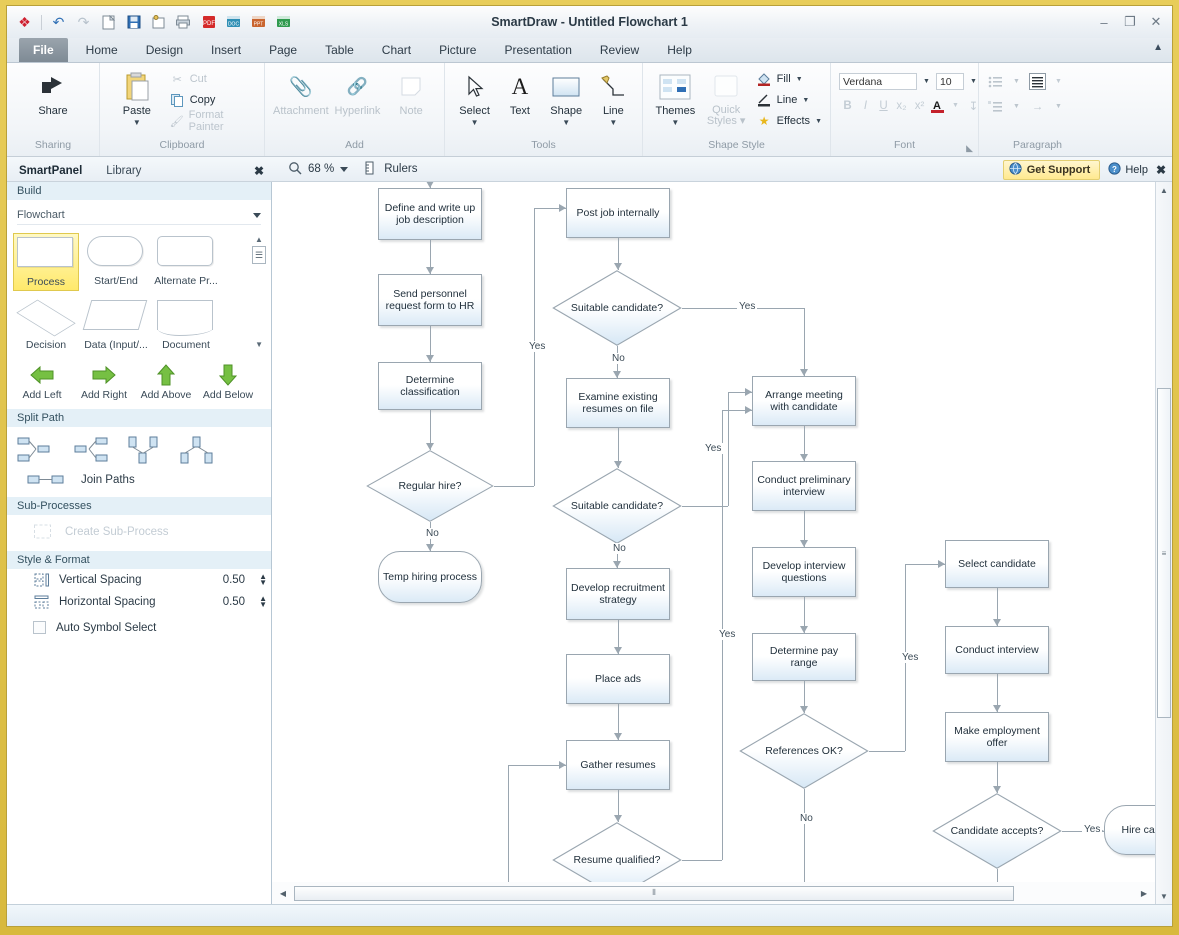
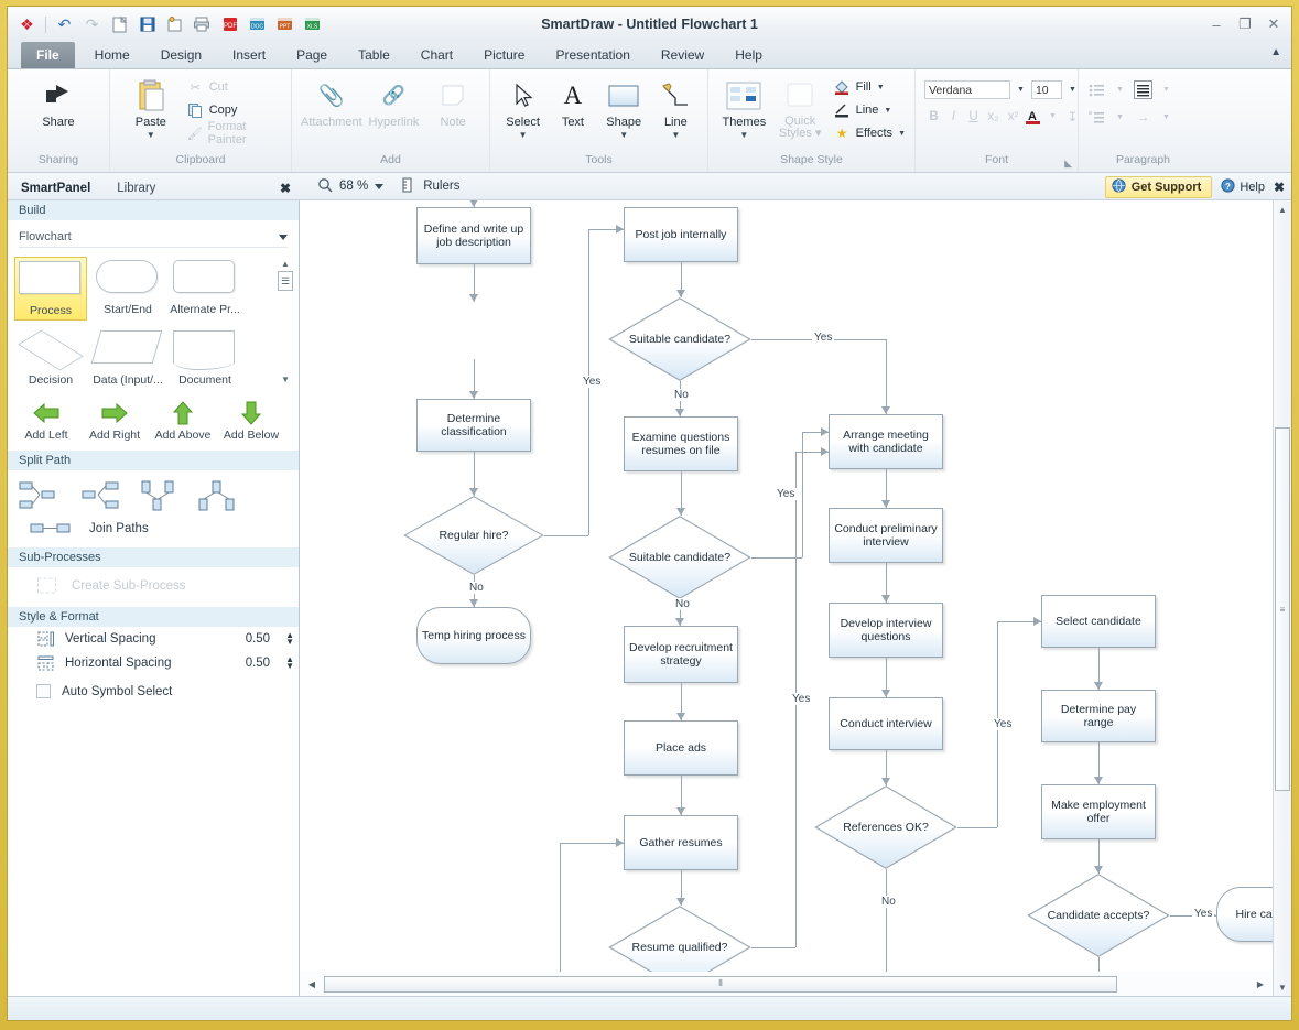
  ❖
  ↶
  ↷
  SmartDraw - Untitled Flowchart 1
  –
  ❐
  ✕
  File
  Home
  Design
  Insert
  Page
  Table
  Chart
  Picture
  Presentation
  Review
  Help
  ▲
  Share
  Sharing
  Paste
  ▼
  ✂
  Cut
  Copy
  🖌
  Format Painter
  Clipboard
  📎
  Attachment
  🔗
  Hyperlink
  Note
  Add
  Select
  ▼
  A
  Text
  Shape
  ▼
  Line
  ▼
  Tools
  Themes
  ▼
  Quick Styles ▾
  Fill
  Line
  ★
  Effects
  Shape Style
  Verdana
  10
  B
  I
  U
  x₂
  x²
  A
  ↧
  Font
  ◣
  →
  Paragraph
  SmartPanel
  Library
  ✖
  68 %
  Rulers
  Get Support
  ?
  Help
  ✖
  Build
  Flowchart
  Process
  Start/End
  Alternate Pr...
  Decision
  Data (Input/...
  Document
  ▲
  ☰
  ▼
  Add Left
  Add Right
  Add Above
  Add Below
  Split Path
  Join Paths
  Sub-Processes
  Create Sub-Process
  Style & Format
  Vertical Spacing
  0.50
  ▲
  ▼
  Horizontal Spacing
  0.50
  ▲
  ▼
  Auto Symbol Select
  Define and write up job description
- Send personnel request form to HR
  Determine classification
  Regular hire?
  Temp hiring process
  Post job internally
  Suitable candidate?
- Examine existing resumes on file
+ Examine questions resumes on file
  Suitable candidate?
  Develop recruitment strategy
  Place ads
  Gather resumes
  Resume qualified?
  Arrange meeting with candidate
  Conduct preliminary interview
  Develop interview questions
- Determine pay range
+ Conduct interview
  References OK?
  Select candidate
- Conduct interview
+ Determine pay range
  Make employment offer
  Candidate accepts?
  Hire ca
  Yes
  No
  Yes
  No
  Yes
  No
  Yes
  Yes
  No
  Yes
  ▲
  ≡
  ▼
  ◀
  ⦀
  ▶
